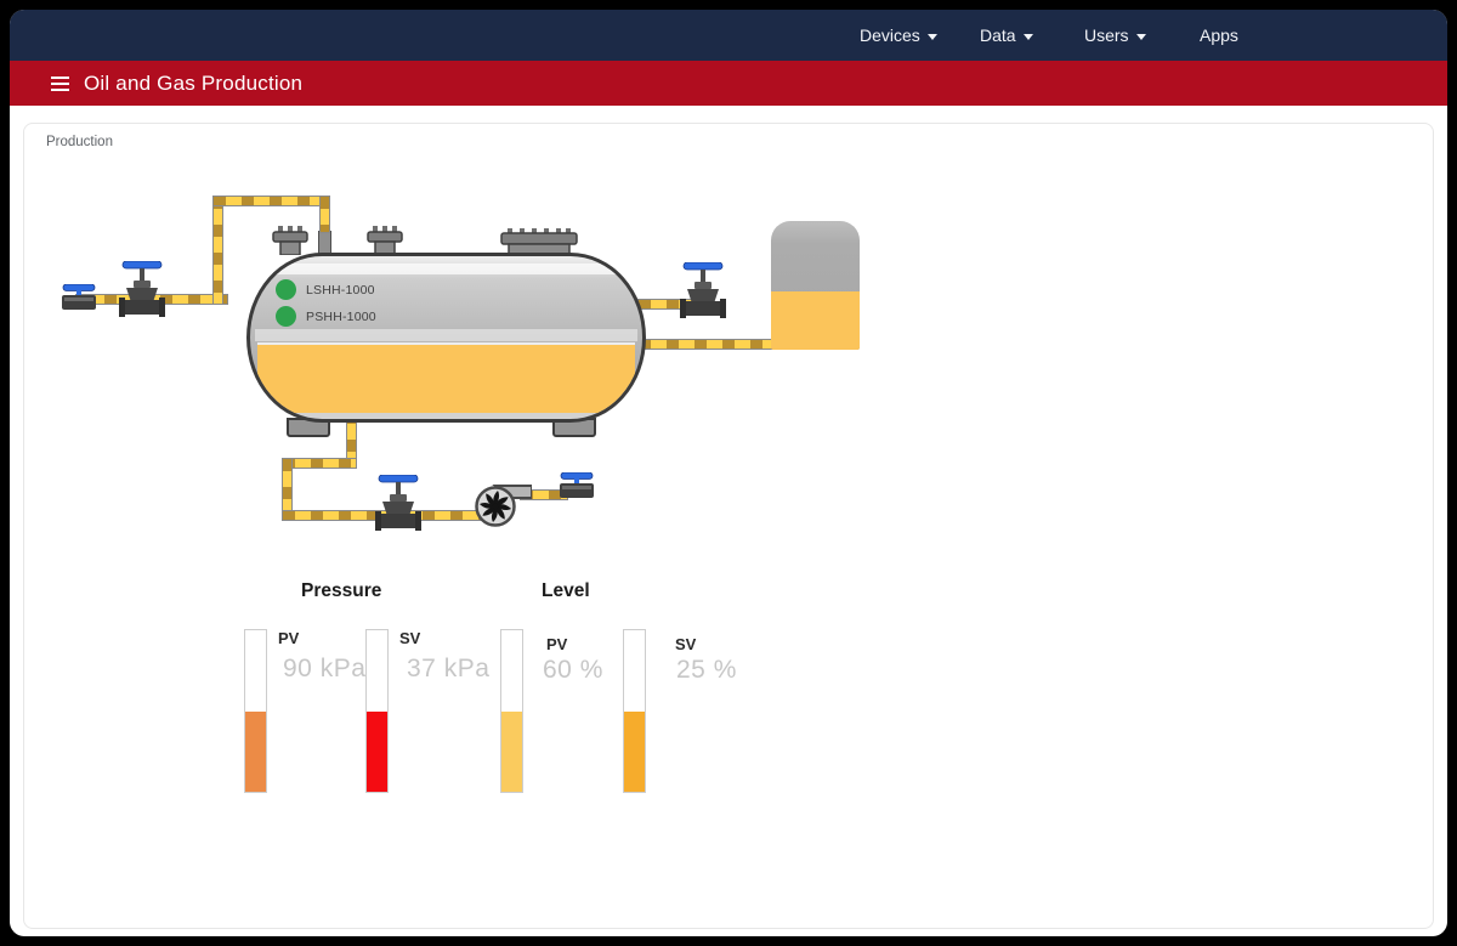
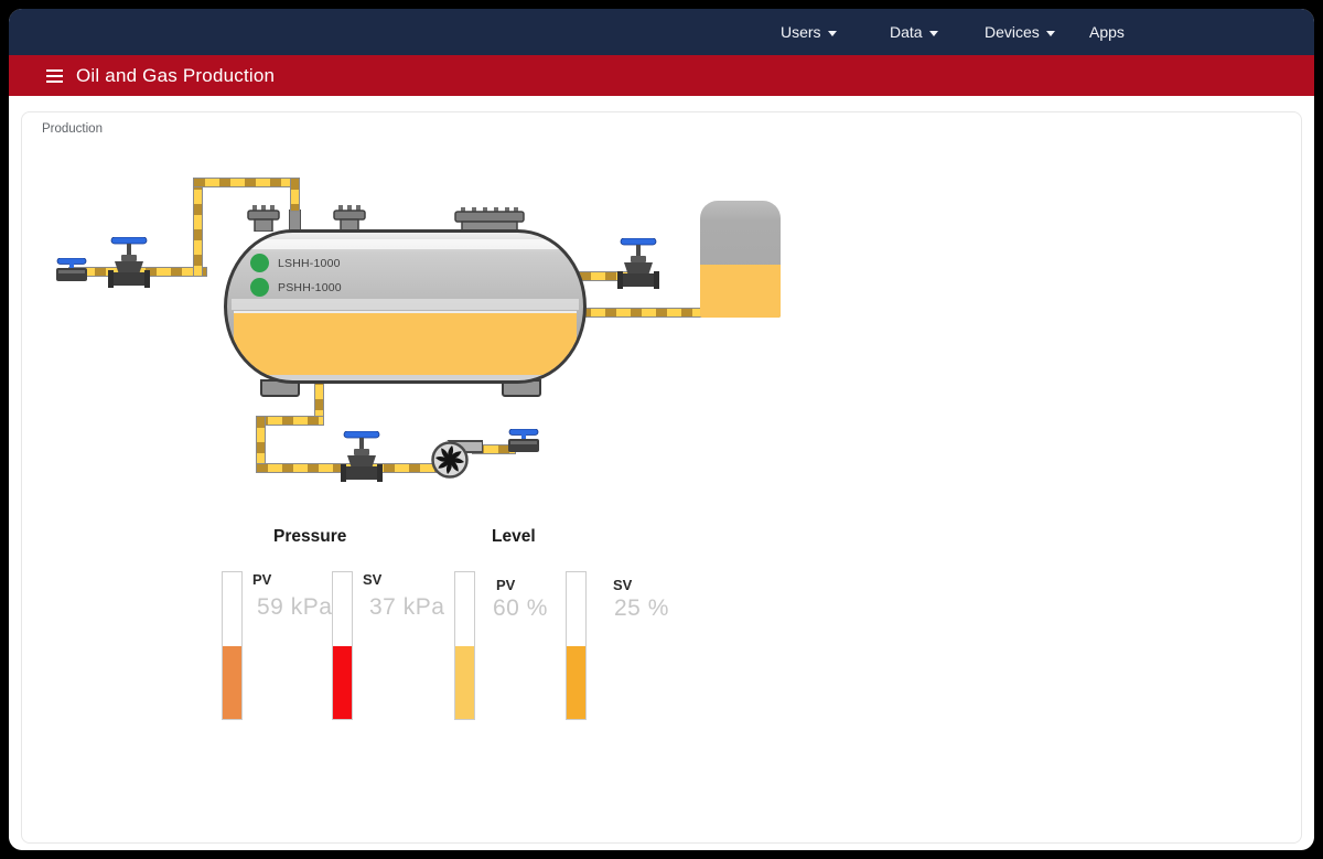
- Devices
+ Users
  Data
- Users
+ Devices
  Apps
  Oil and Gas Production
  Production
  LSHH-1000
  PSHH-1000
  Pressure
  Level
  PV
- 90 kPa
+ 59 kPa
  SV
  37 kPa
  PV
  60 %
  SV
  25 %
